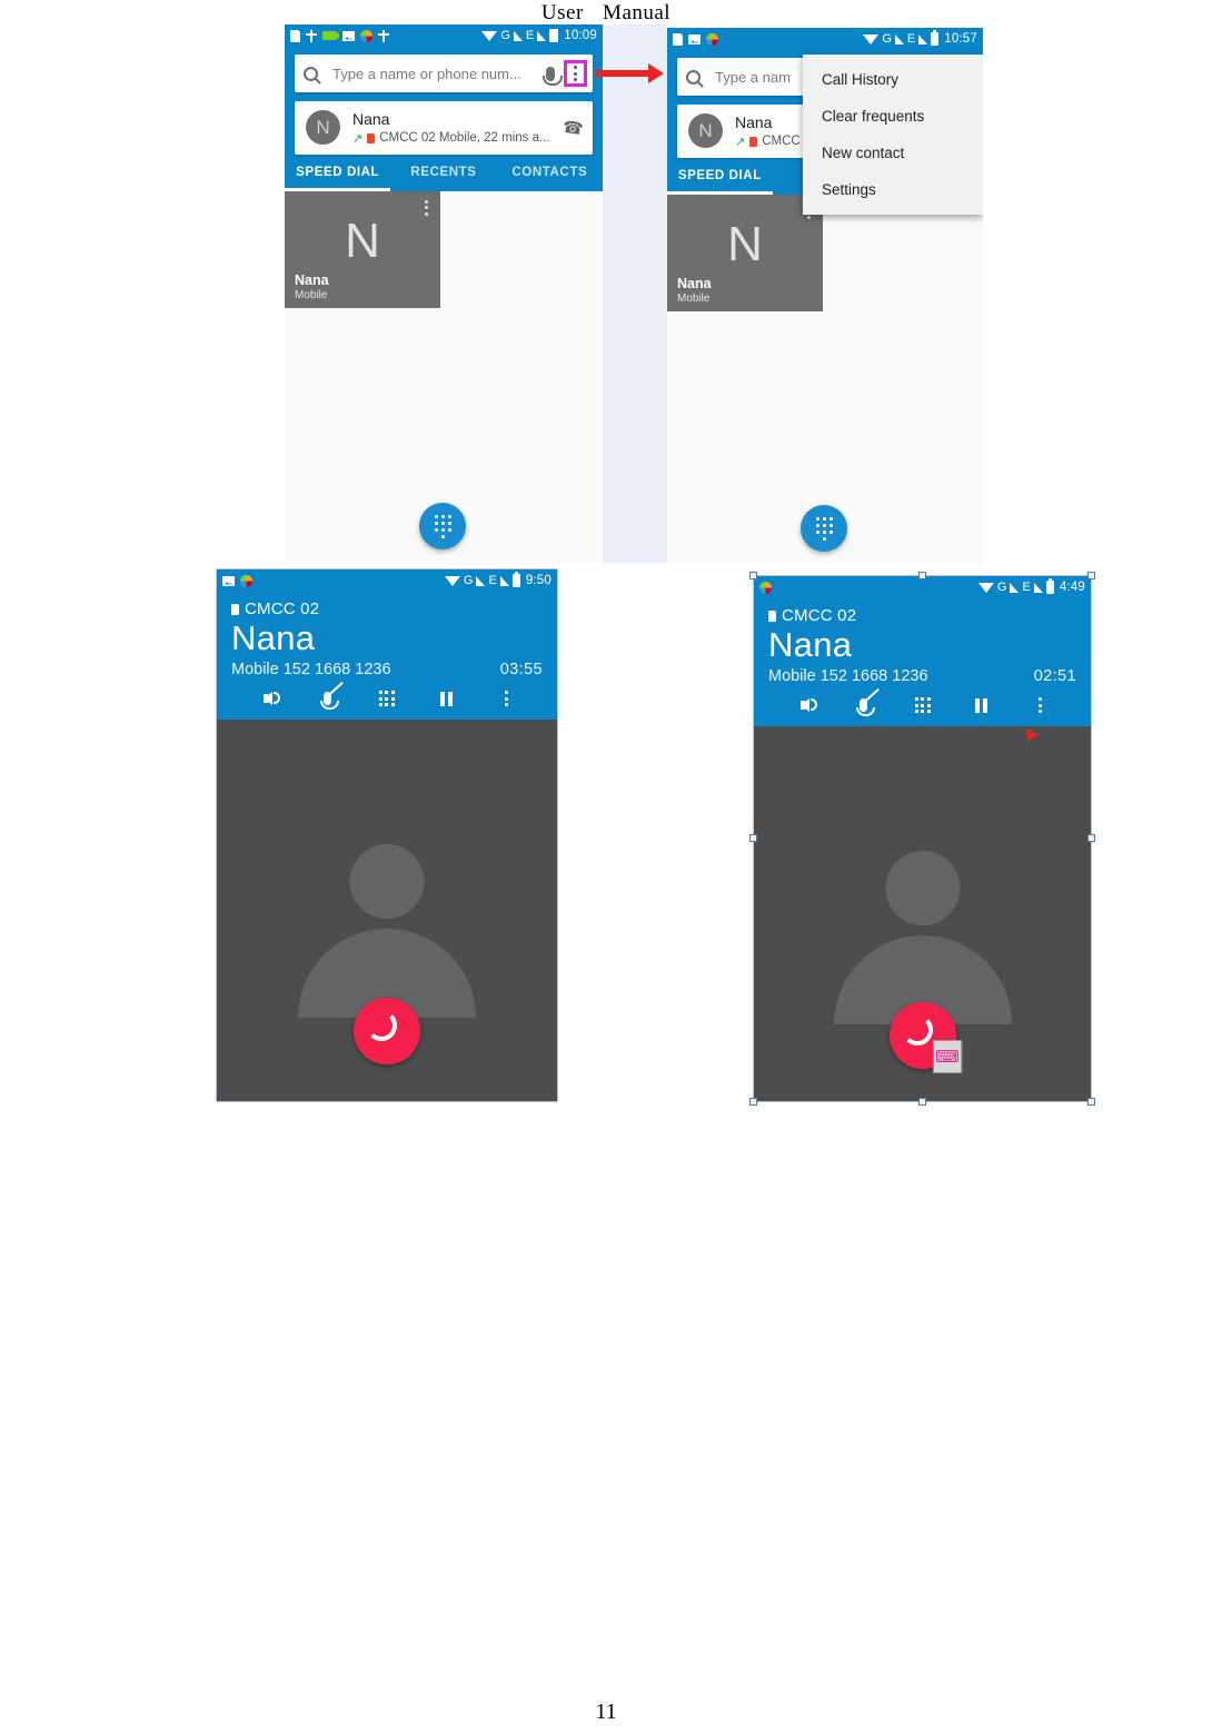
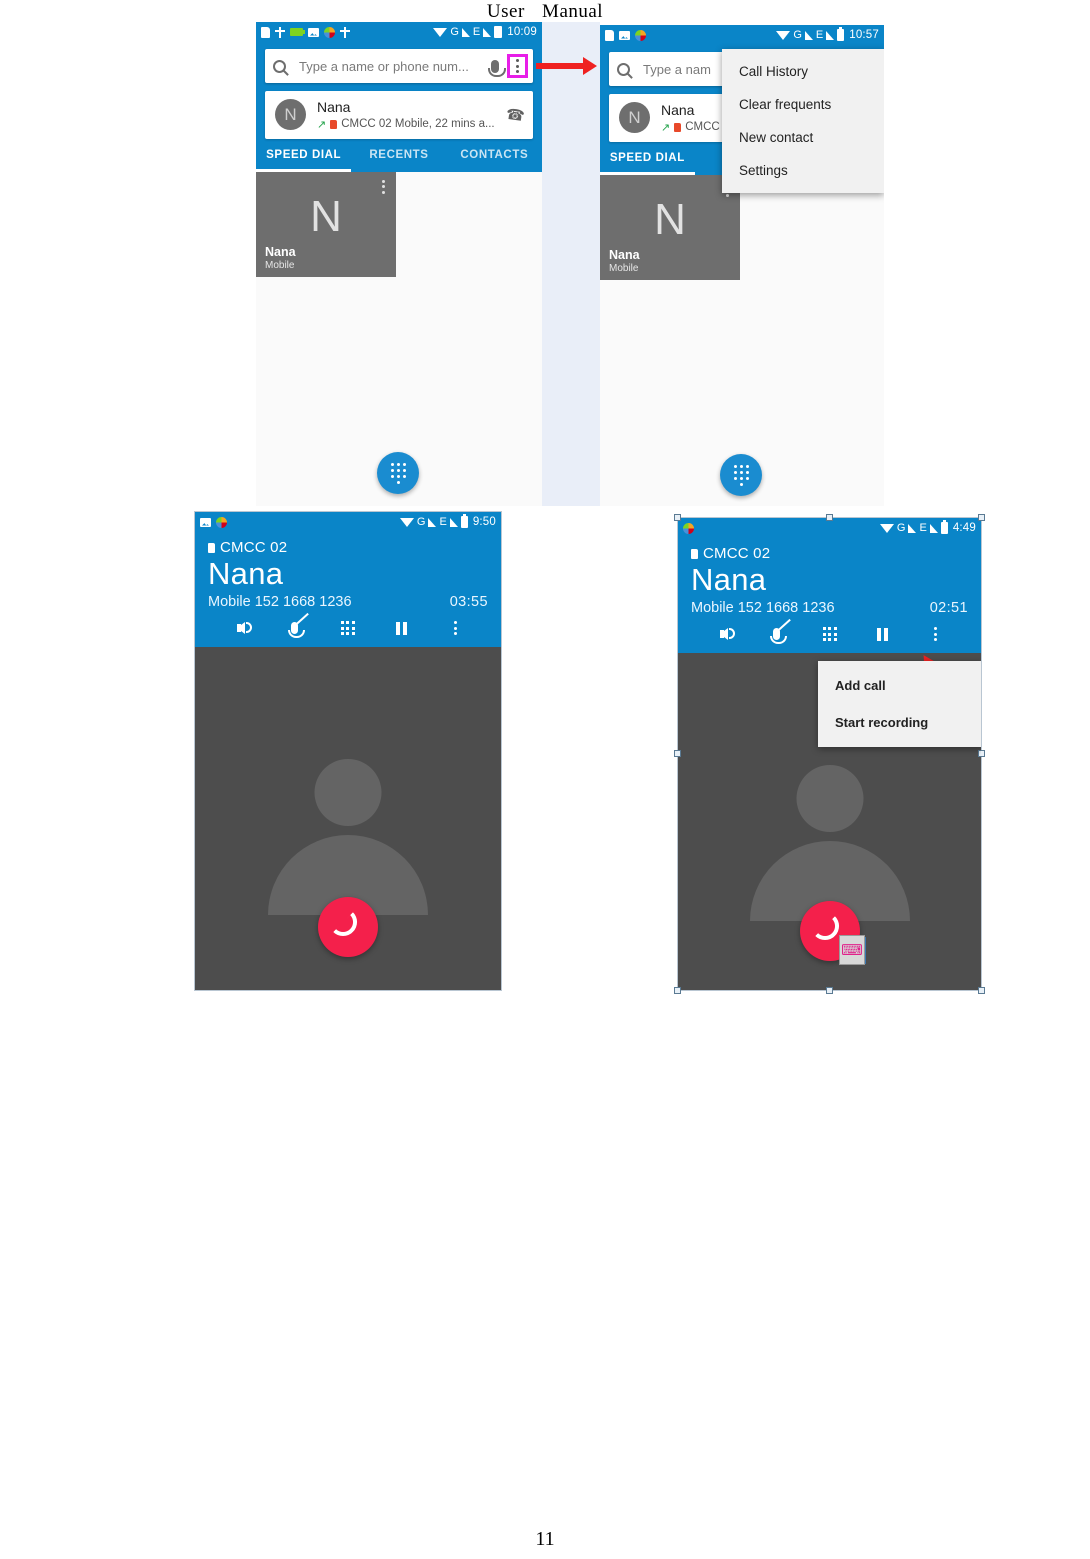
  User Manual
  G
  E
  10:09
  Type a name or phone num...
  N
  Nana
  ↗
  CMCC 02 Mobile, 22 mins a...
  SPEED DIAL
  RECENTS
  CONTACTS
  N
  Nana
  Mobile
  G
  E
  10:57
  Type a nam
  N
  Nana
  ↗
  CMCC
  SPEED DIAL
  N
  Nana
  Mobile
  Call History
  Clear frequents
  New contact
  Settings
  G
  E
  9:50
  CMCC 02
  Nana
  Mobile 152 1668 1236
  03:55
  G
  E
  4:49
  CMCC 02
  Nana
  Mobile 152 1668 1236
  02:51
  ⌨
+ Add call
+ Start recording
  11
